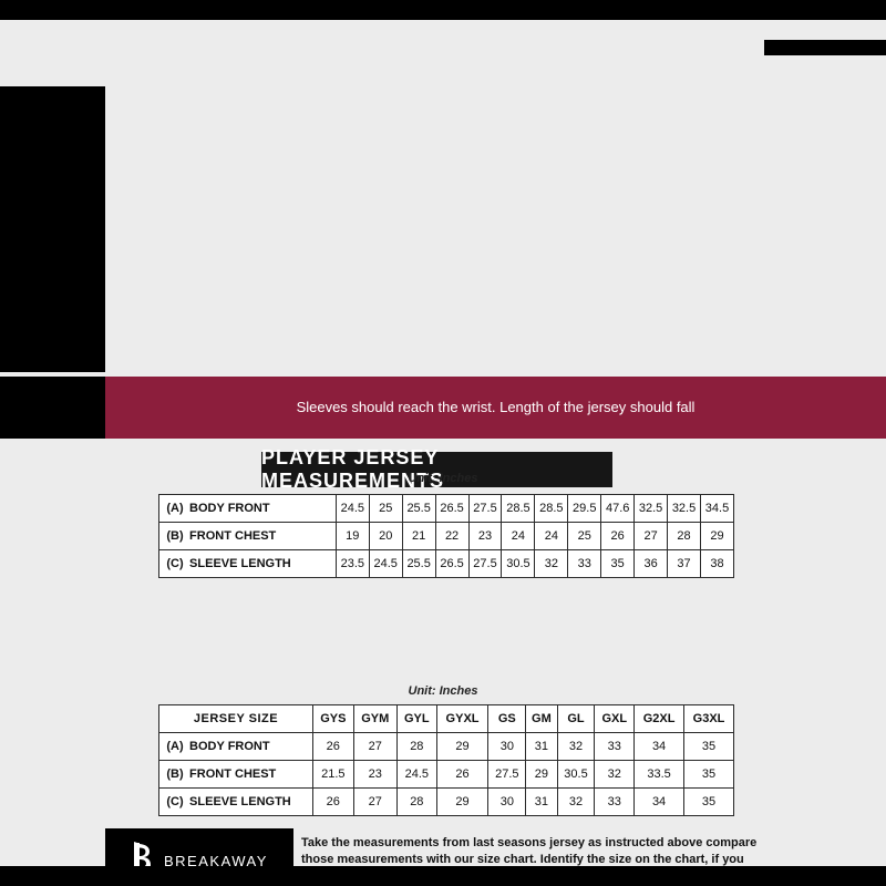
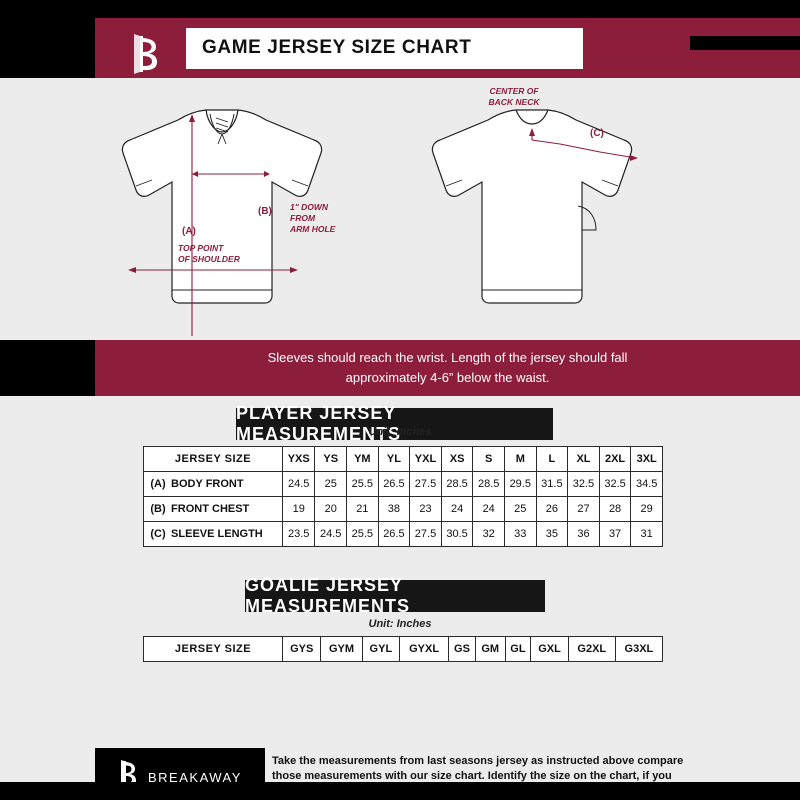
+ GAME JERSEY SIZE CHART
+ (A)
+ TOP POINT
+ OF SHOULDER
+ (B)
+ 1" DOWN
+ FROM
+ ARM HOLE
+ (C)
+ CENTER OF
+ BACK NECK
  Sleeves should reach the wrist. Length of the jersey should fall
+ approximately 4-6” below the waist.
  PLAYER JERSEY MEASUREMENTS
  Unit: Inches
+ JERSEY SIZE	YXS	YS	YM	YL	YXL	XS	S	M	L	XL	2XL	3XL
- (A) BODY FRONT	24.5	25	25.5	26.5	27.5	28.5	28.5	29.5	47.6	32.5	32.5	34.5
+ (A) BODY FRONT	24.5	25	25.5	26.5	27.5	28.5	28.5	29.5	31.5	32.5	32.5	34.5
- (B) FRONT CHEST	19	20	21	22	23	24	24	25	26	27	28	29
+ (B) FRONT CHEST	19	20	21	38	23	24	24	25	26	27	28	29
- (C) SLEEVE LENGTH	23.5	24.5	25.5	26.5	27.5	30.5	32	33	35	36	37	38
+ (C) SLEEVE LENGTH	23.5	24.5	25.5	26.5	27.5	30.5	32	33	35	36	37	31
+ GOALIE JERSEY MEASUREMENTS
  Unit: Inches
  JERSEY SIZE	GYS	GYM	GYL	GYXL	GS	GM	GL	GXL	G2XL	G3XL
- (A) BODY FRONT	26	27	28	29	30	31	32	33	34	35
- (B) FRONT CHEST	21.5	23	24.5	26	27.5	29	30.5	32	33.5	35
- (C) SLEEVE LENGTH	26	27	28	29	30	31	32	33	34	35
  BREAKAWAY
  Take the measurements from last seasons jersey as instructed above compare those measurements with our size chart. Identify the size on the chart, if you
